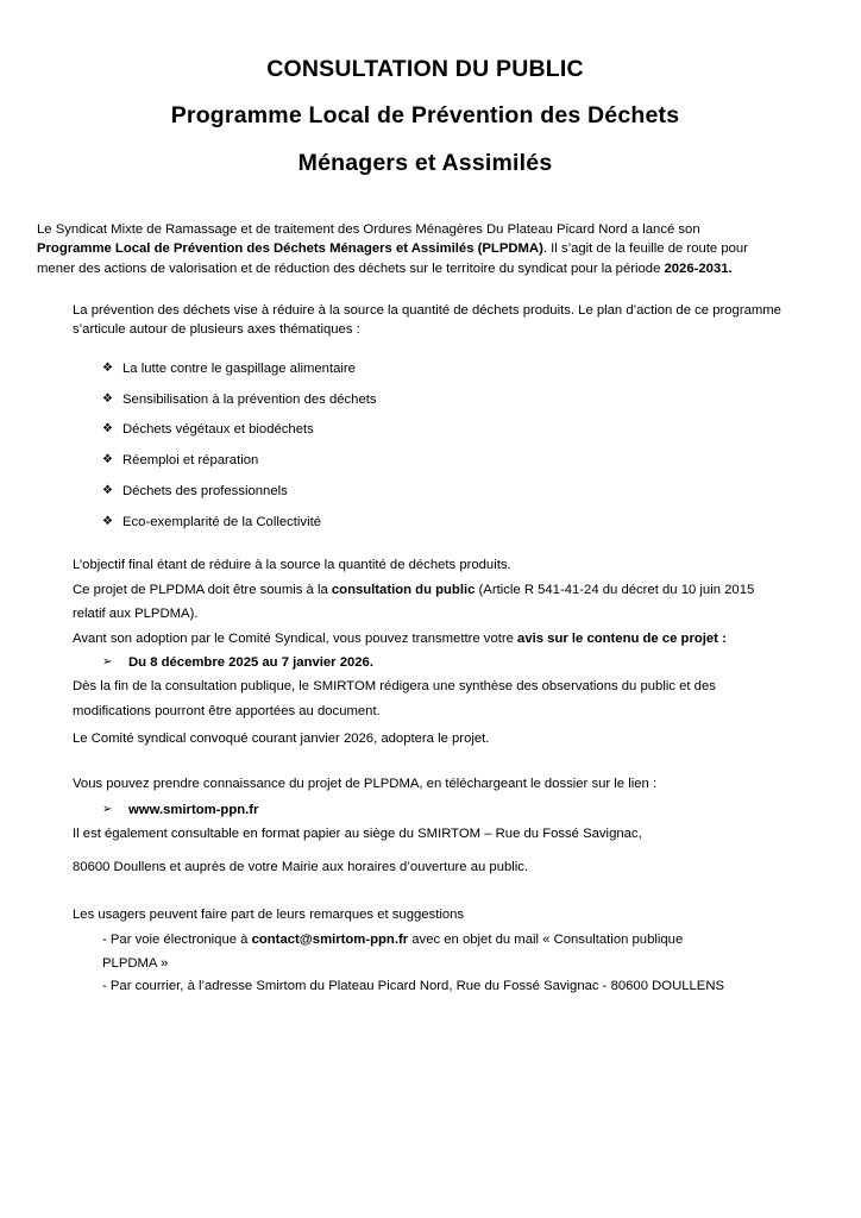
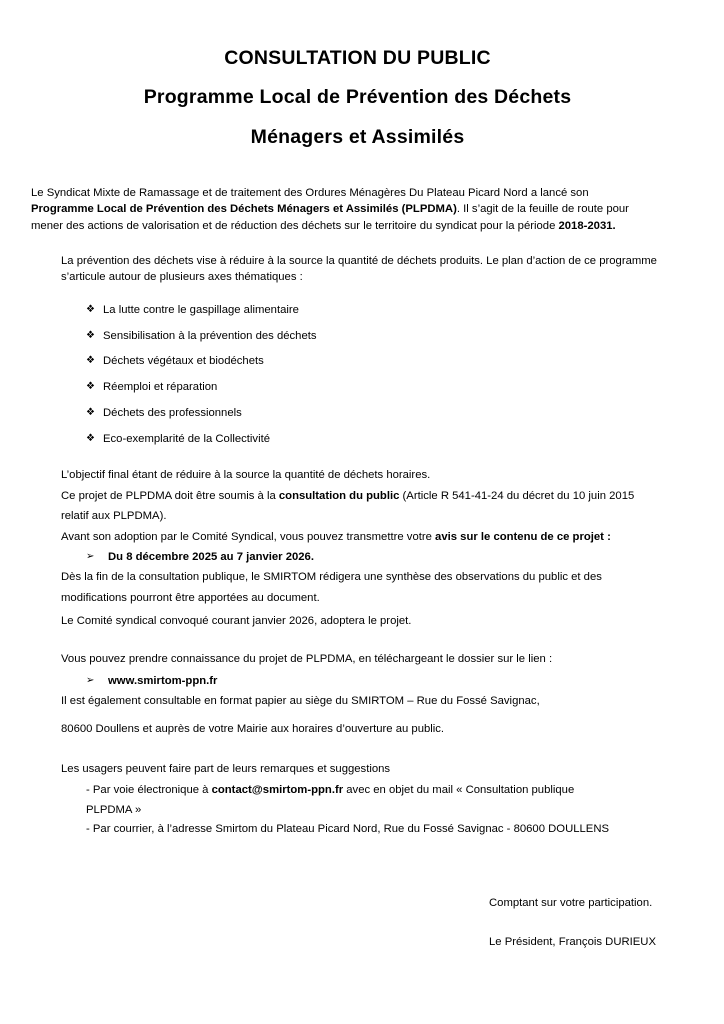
  CONSULTATION DU PUBLIC
  Programme Local de Prévention des Déchets
  Ménagers et Assimilés
  Le Syndicat Mixte de Ramassage et de traitement des Ordures Ménagères Du Plateau Picard Nord a lancé son
  Programme Local de Prévention des Déchets Ménagers et Assimilés (PLPDMA). Il s’agit de la feuille de route pour
- mener des actions de valorisation et de réduction des déchets sur le territoire du syndicat pour la période 2026-2031.
+ mener des actions de valorisation et de réduction des déchets sur le territoire du syndicat pour la période 2018-2031.
  La prévention des déchets vise à réduire à la source la quantité de déchets produits. Le plan d’action de ce programme s’articule autour de plusieurs axes thématiques :
  ❖
  La lutte contre le gaspillage alimentaire
  ❖
  Sensibilisation à la prévention des déchets
  ❖
  Déchets végétaux et biodéchets
  ❖
  Réemploi et réparation
  ❖
  Déchets des professionnels
  ❖
  Eco-exemplarité de la Collectivité
- L’objectif final étant de réduire à la source la quantité de déchets produits.
+ L’objectif final étant de réduire à la source la quantité de déchets horaires.
  Ce projet de PLPDMA doit être soumis à la consultation du public (Article R 541-41-24 du décret du 10 juin 2015
  relatif aux PLPDMA).
  Avant son adoption par le Comité Syndical, vous pouvez transmettre votre avis sur le contenu de ce projet :
  ➢
  Du 8 décembre 2025 au 7 janvier 2026.
  Dès la fin de la consultation publique, le SMIRTOM rédigera une synthèse des observations du public et des
  modifications pourront être apportées au document.
  Le Comité syndical convoqué courant janvier 2026, adoptera le projet.
  Vous pouvez prendre connaissance du projet de PLPDMA, en téléchargeant le dossier sur le lien :
  ➢
  www.smirtom-ppn.fr
  Il est également consultable en format papier au siège du SMIRTOM – Rue du Fossé Savignac,
  80600 Doullens et auprès de votre Mairie aux horaires d’ouverture au public.
  Les usagers peuvent faire part de leurs remarques et suggestions
  - Par voie électronique à contact@smirtom-ppn.fr avec en objet du mail « Consultation publique
  PLPDMA »
  - Par courrier, à l’adresse Smirtom du Plateau Picard Nord, Rue du Fossé Savignac - 80600 DOULLENS
+ Comptant sur votre participation.
+ Le Président, François DURIEUX
